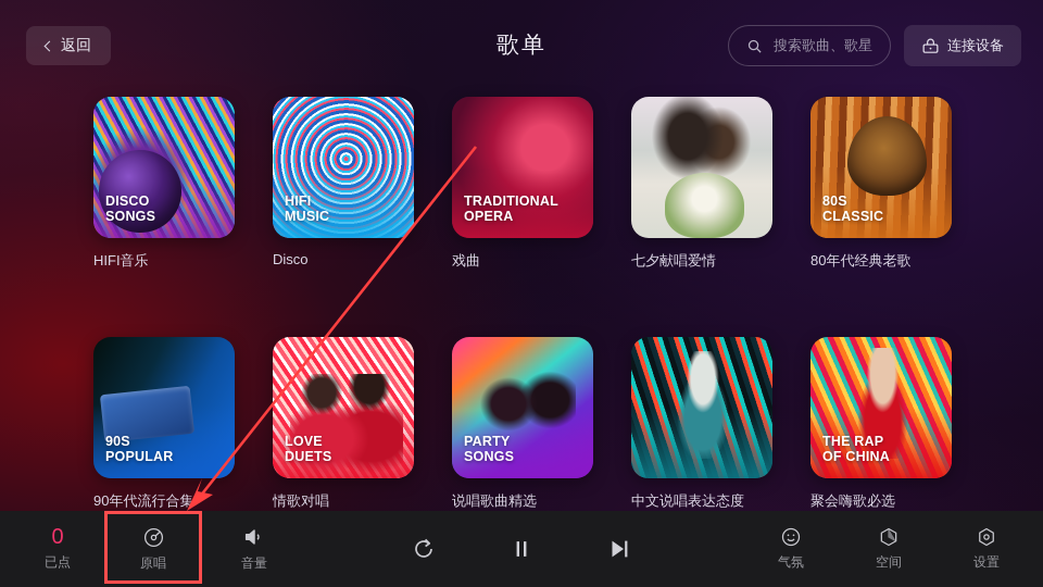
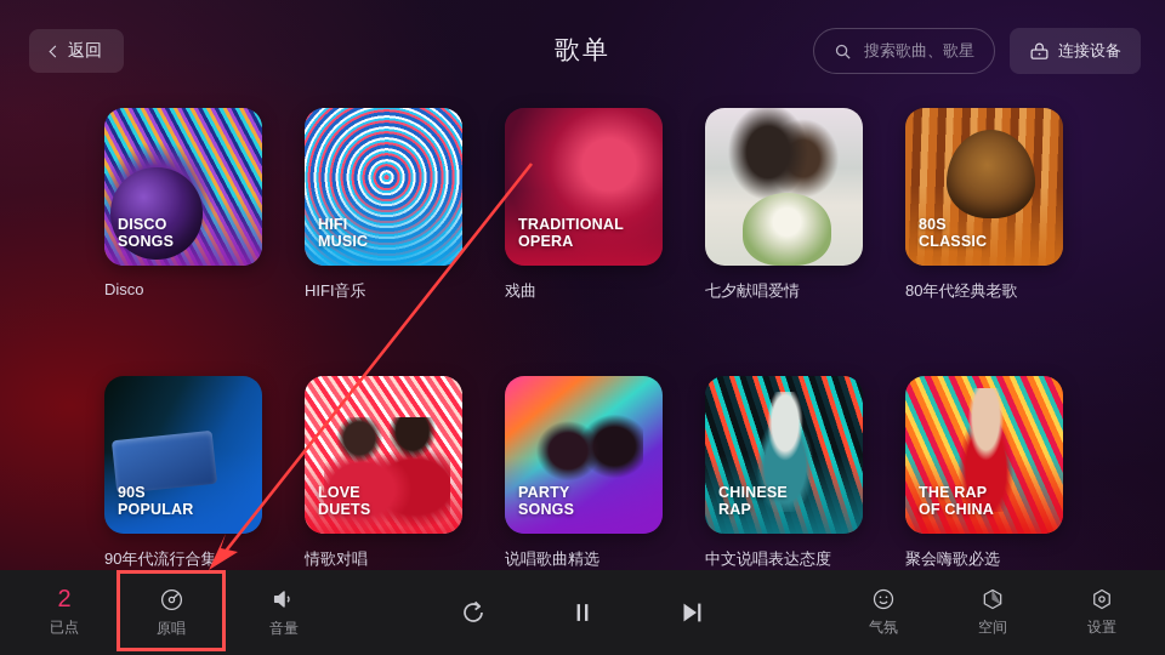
  返回
  歌单
  搜索歌曲、歌星
  连接设备
  DISCO
  SONGS
- HIFI音乐
+ Disco
  HIFI
  MUSIC
- Disco
+ HIFI音乐
  TRADITIONAL
  OPERA
  戏曲
  七夕献唱爱情
  80S
  CLASSIC
  80年代经典老歌
  90S
  POPULAR
  90年代流行合集
  LOVE
  DUETS
  情歌对唱
  PARTY
  SONGS
  说唱歌曲精选
+ CHINESE
+ RAP
  中文说唱表达态度
  THE RAP
  OF CHINA
  聚会嗨歌必选
- 0
+ 2
  已点
  原唱
  音量
  气氛
  空间
  设置
